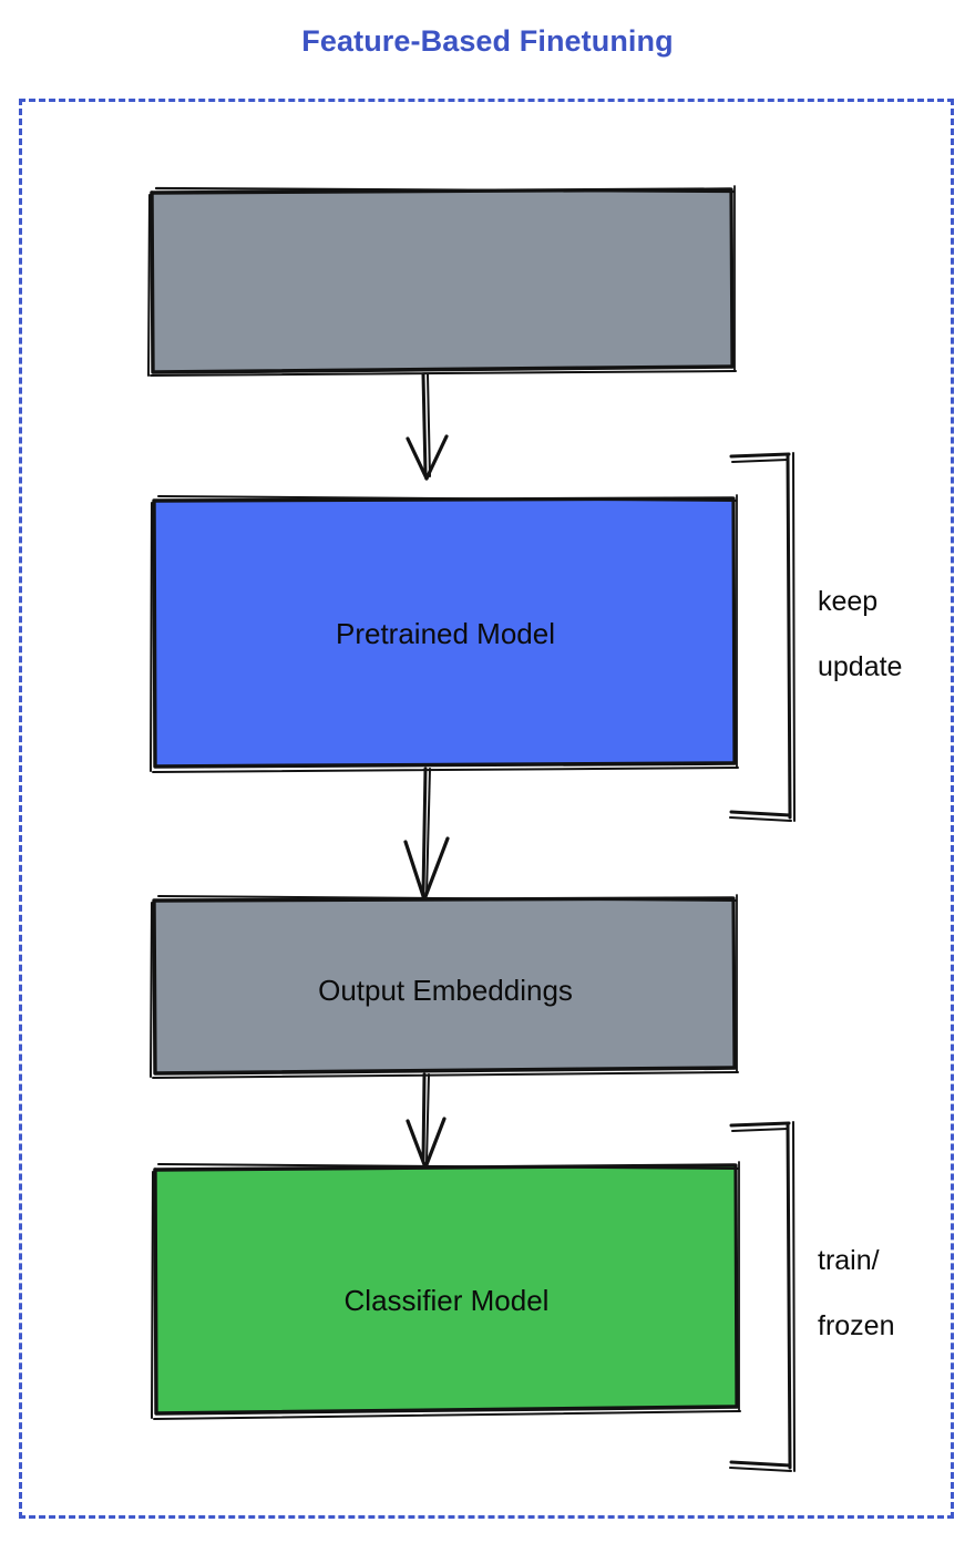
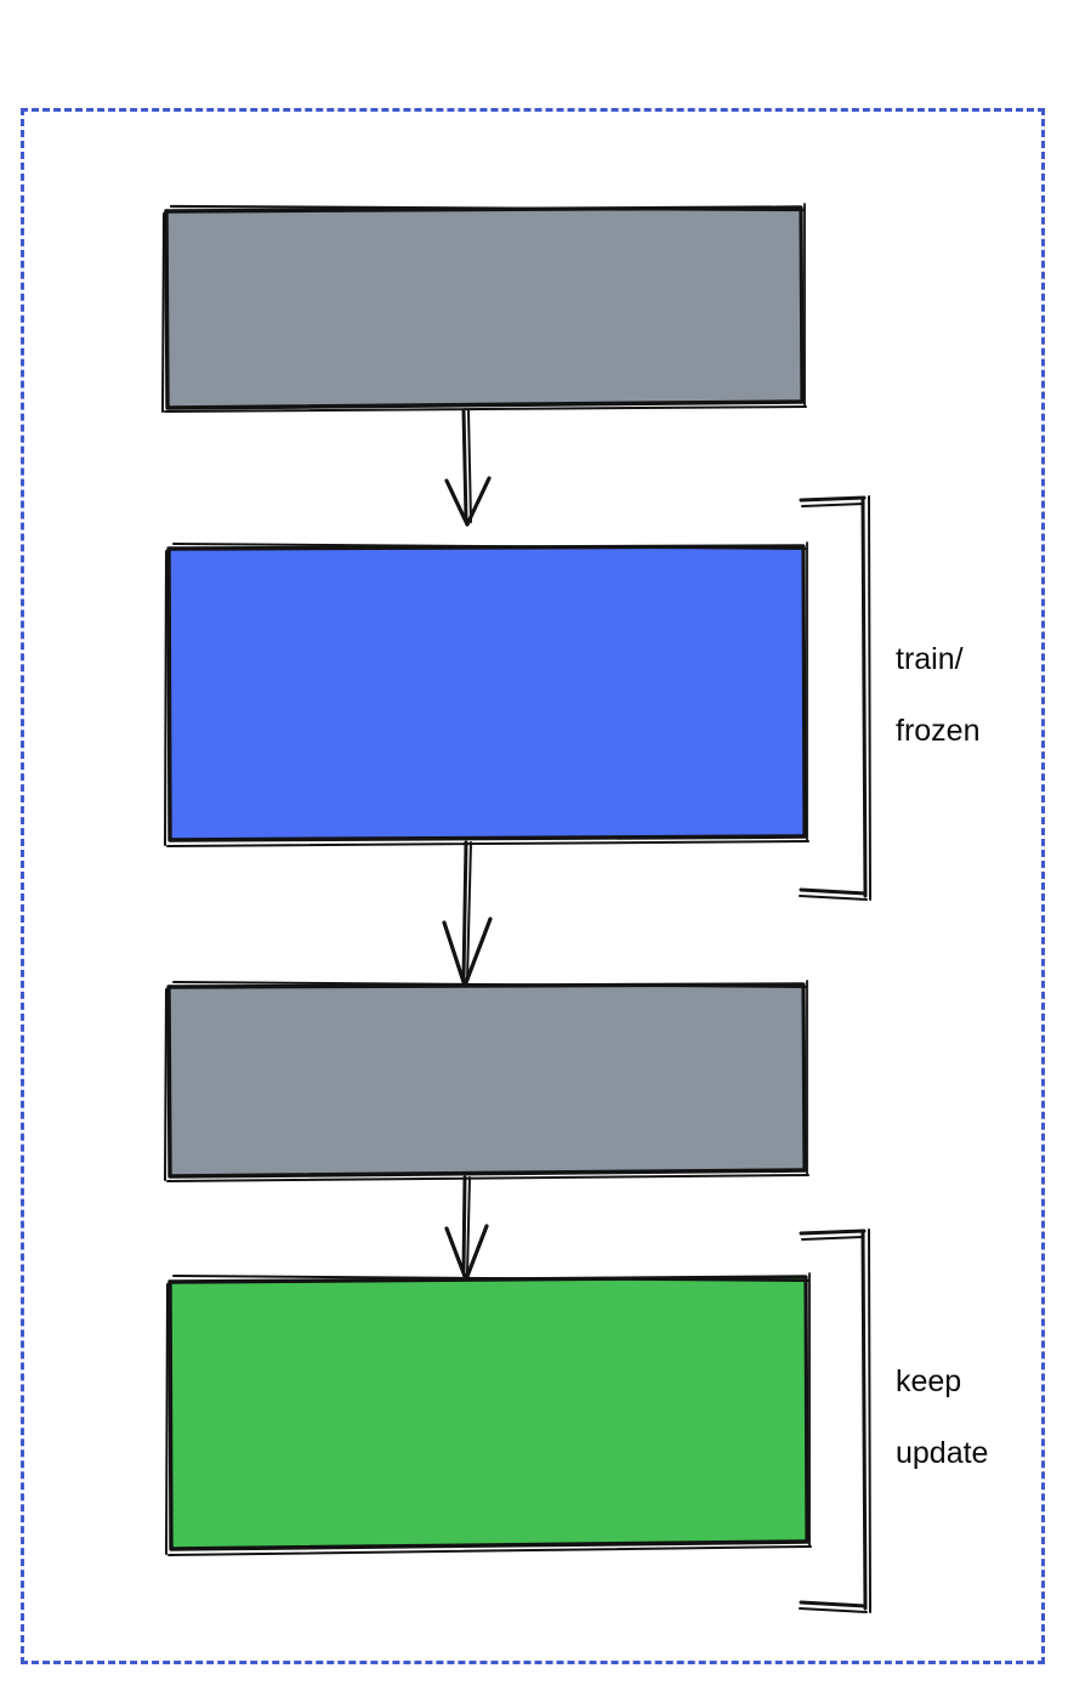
- Feature-Based Finetuning
- Pretrained Model
- Output Embeddings
- Classifier Model
- keep
+ train/
- update
+ frozen
- train/
+ keep
- frozen
+ update
